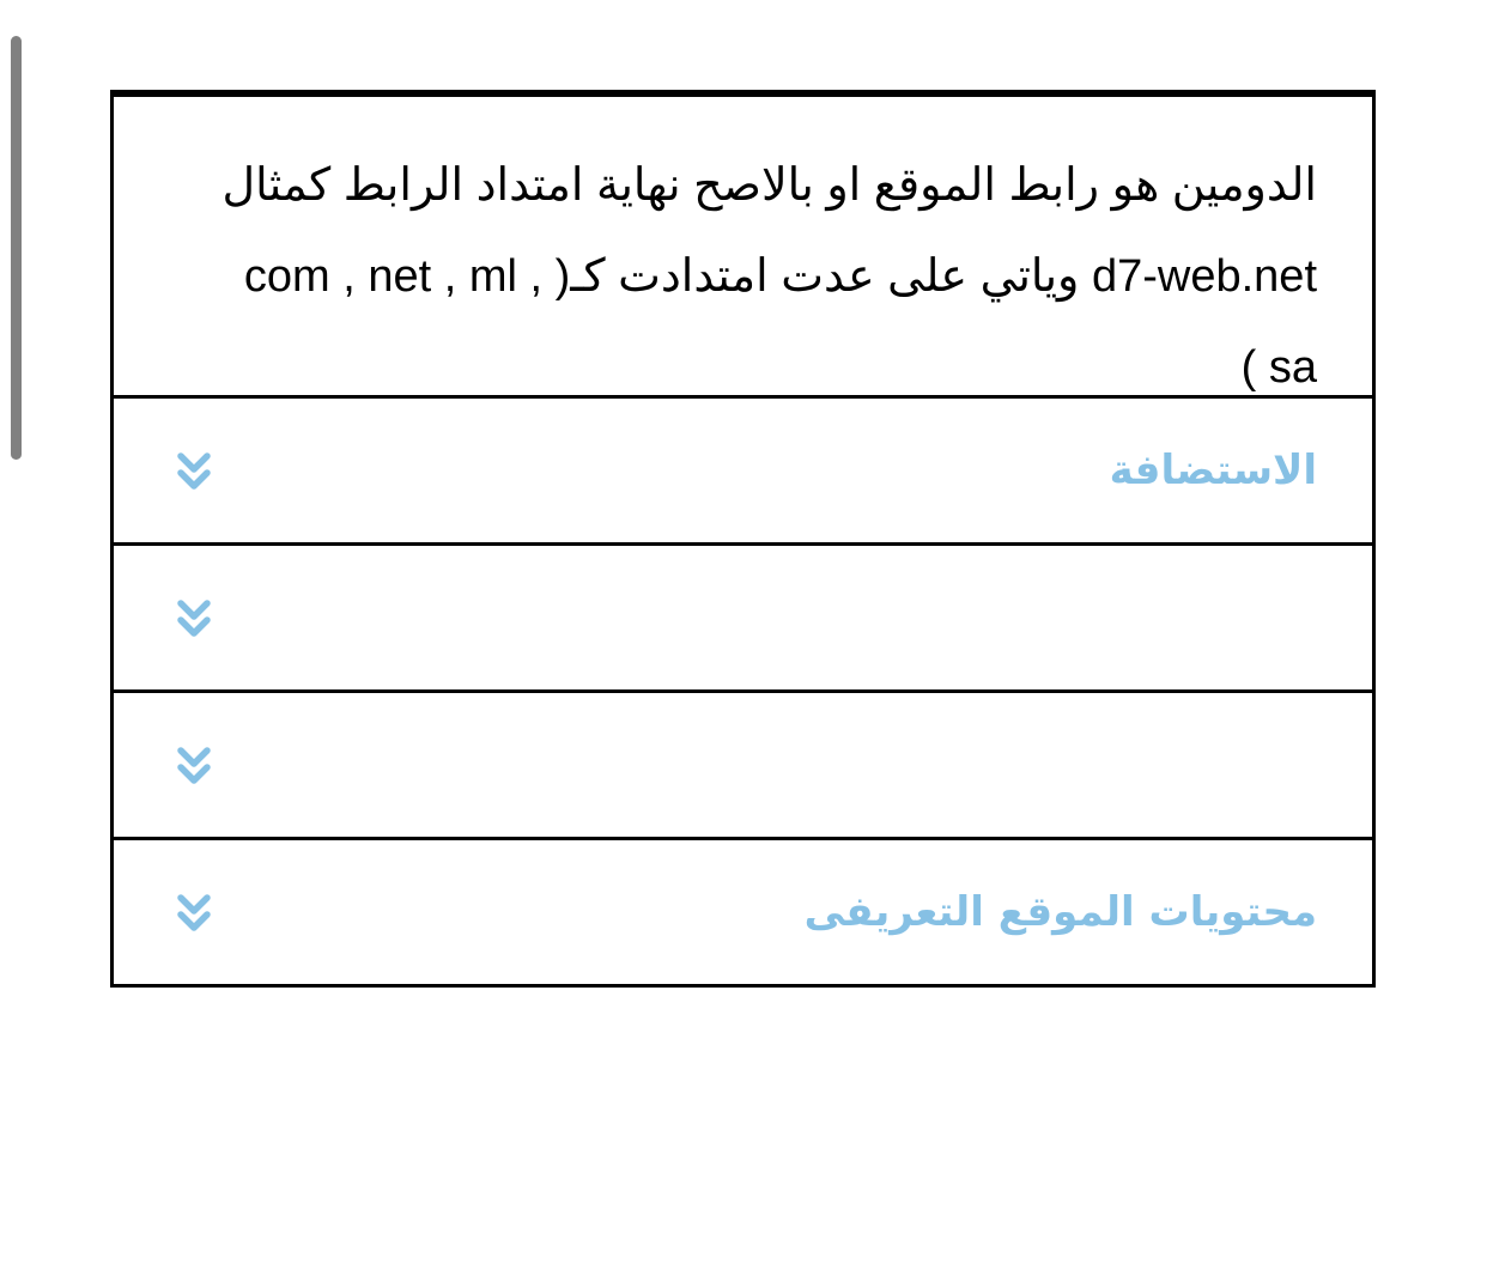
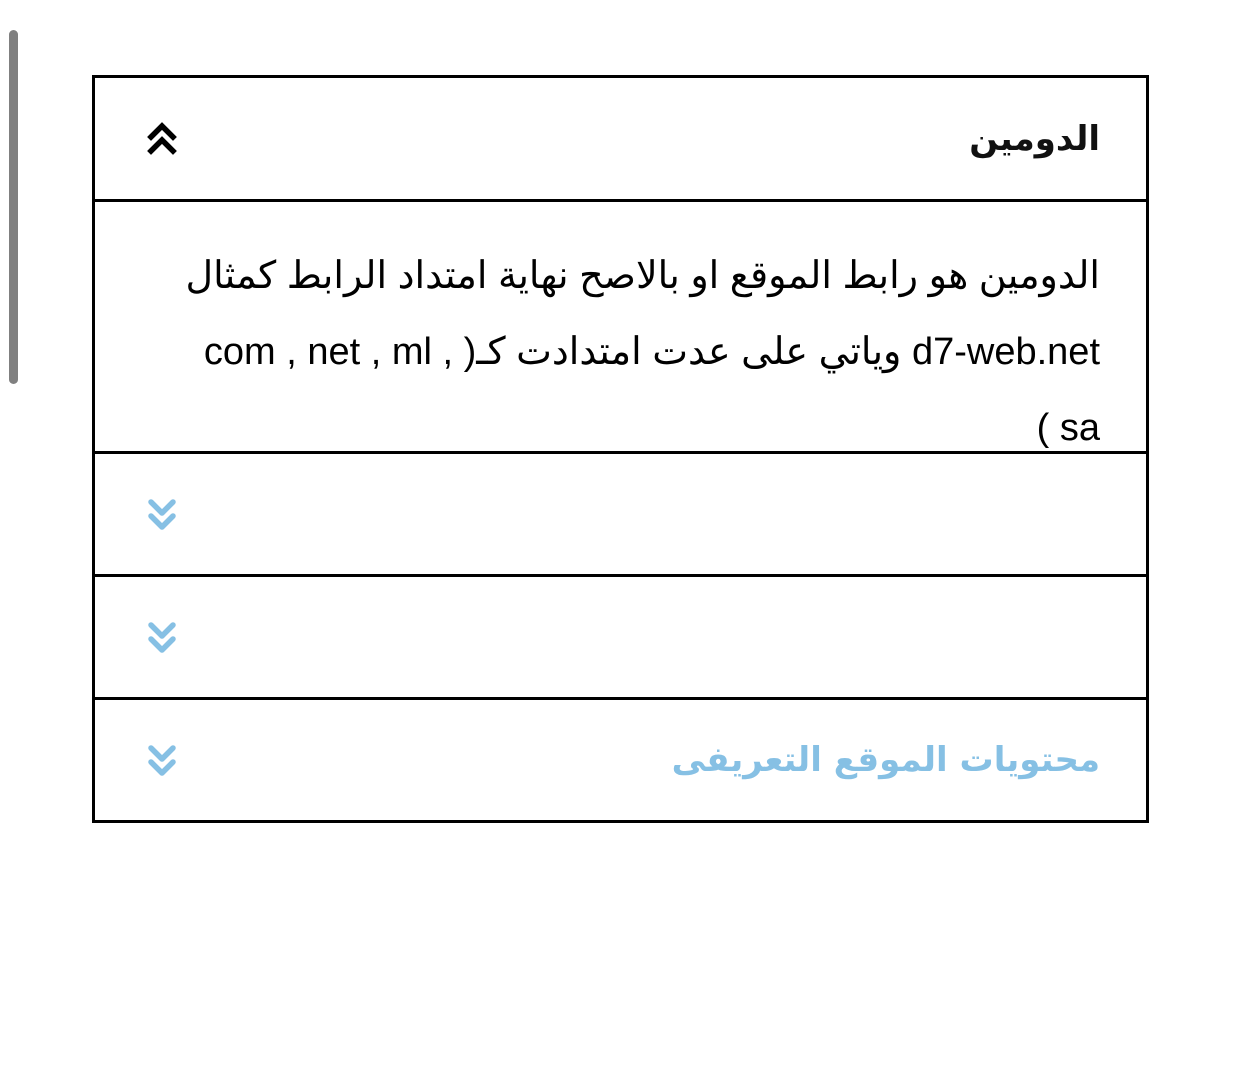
+ الدومين
  الدومين هو رابط الموقع او بالاصح نهاية امتداد الرابط كمثال d7-web.net وياتي على عدت امتدادت كـ( com , net , ml , sa )
- الاستضافة
  محتويات الموقع التعريفى
